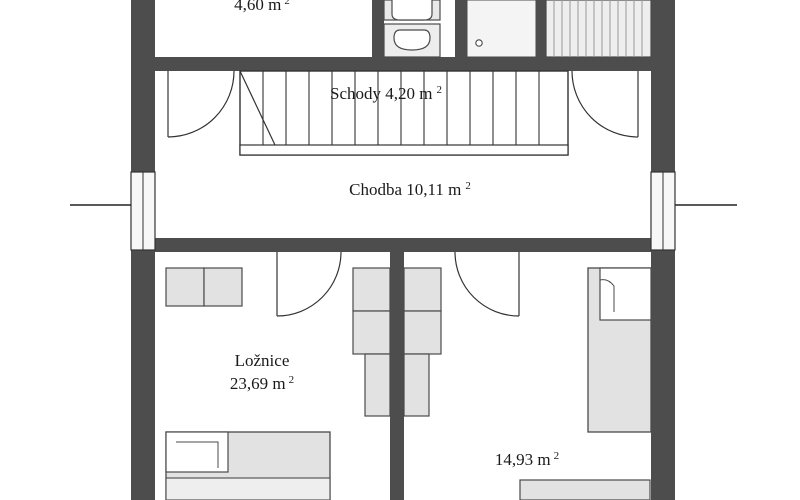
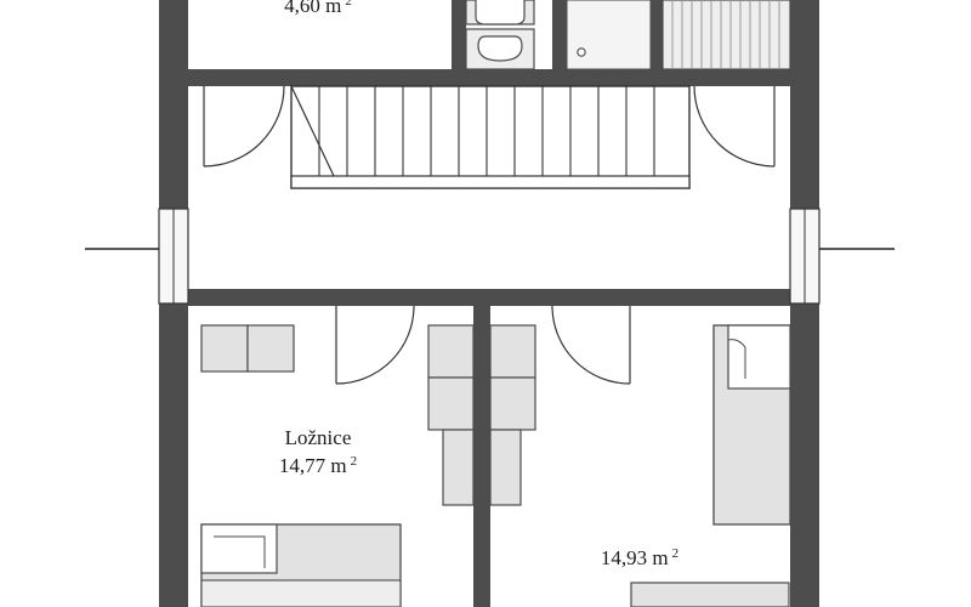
  4,60 m 2
- Schody 4,20 m 2
- Chodba 10,11 m 2
  Ložnice
- 23,69 m 2
+ 14,77 m 2
  14,93 m 2
